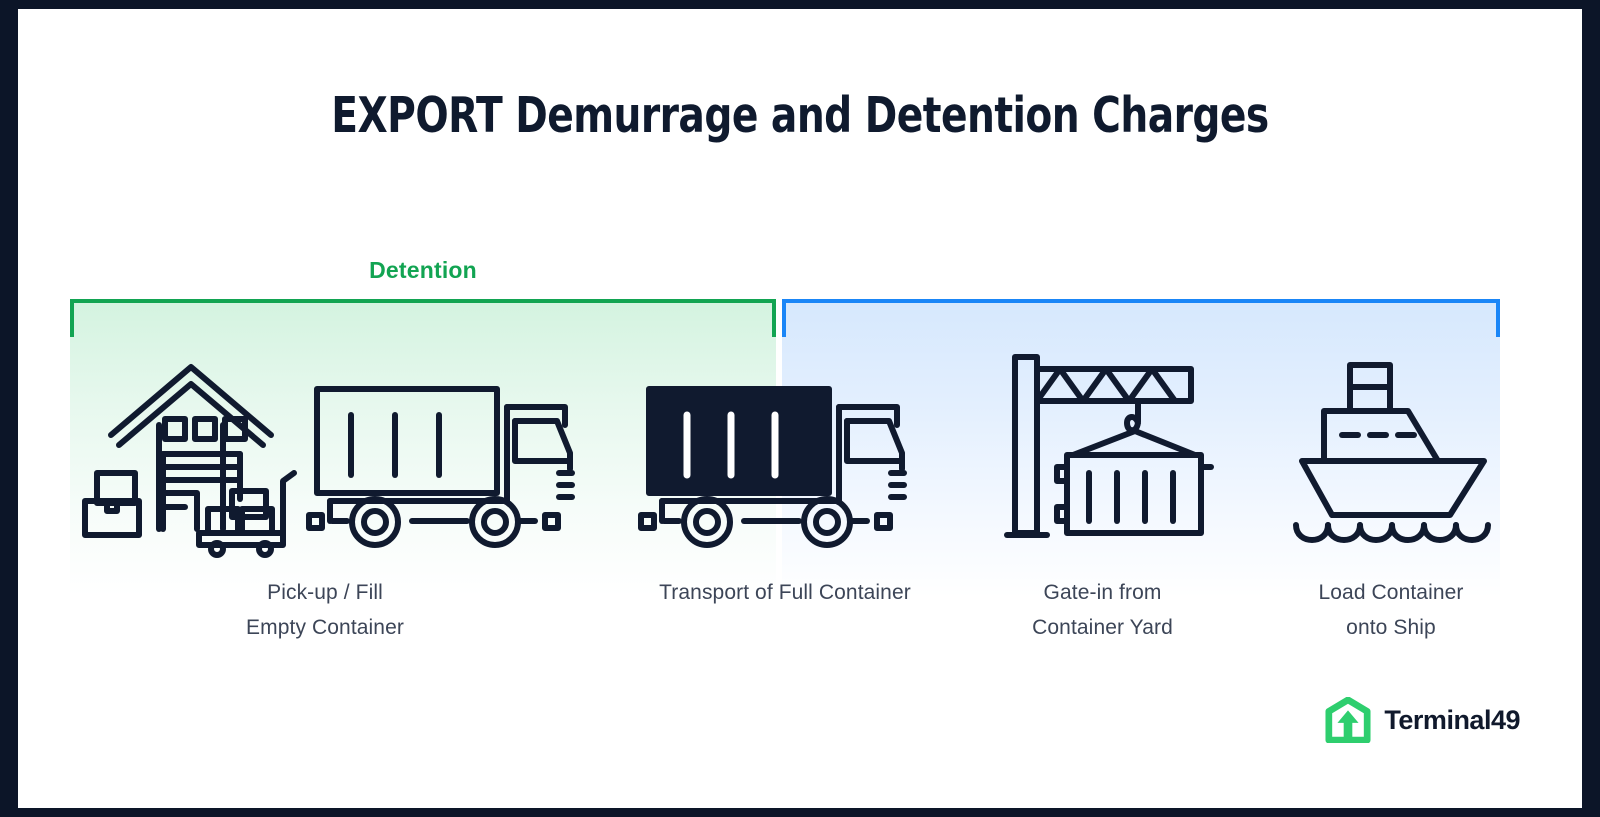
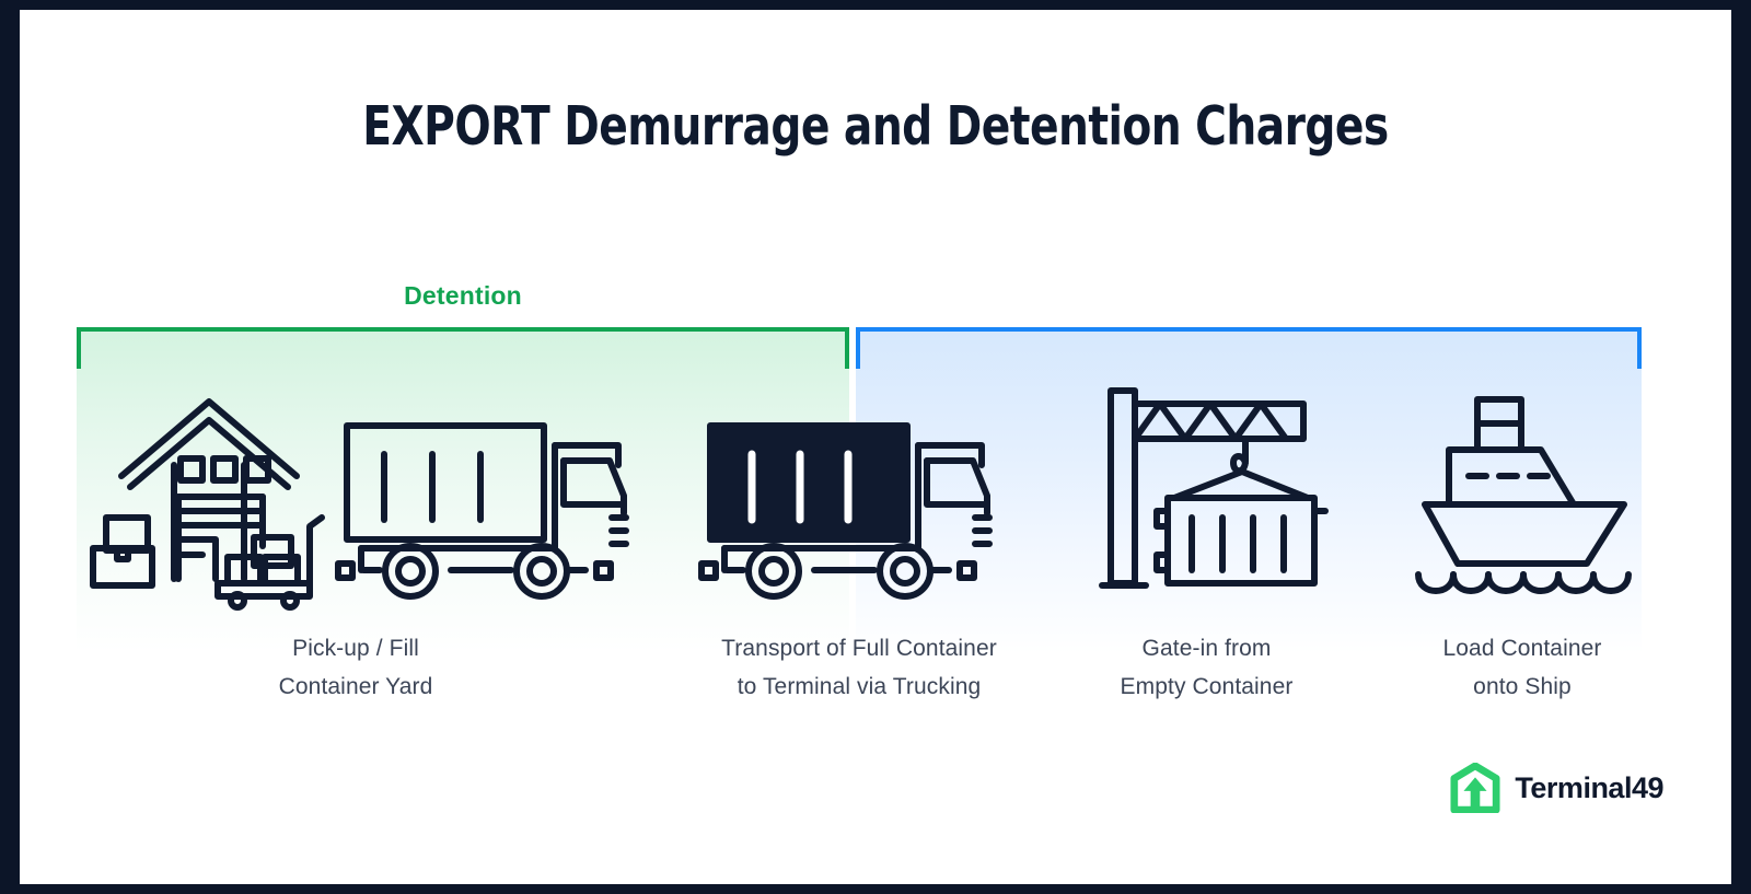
  EXPORT Demurrage and Detention Charges
  Detention
  Pick-up / Fill
- Empty Container
+ Container Yard
  Transport of Full Container
+ to Terminal via Trucking
  Gate-in from
- Container Yard
+ Empty Container
  Load Container
  onto Ship
  Terminal49
